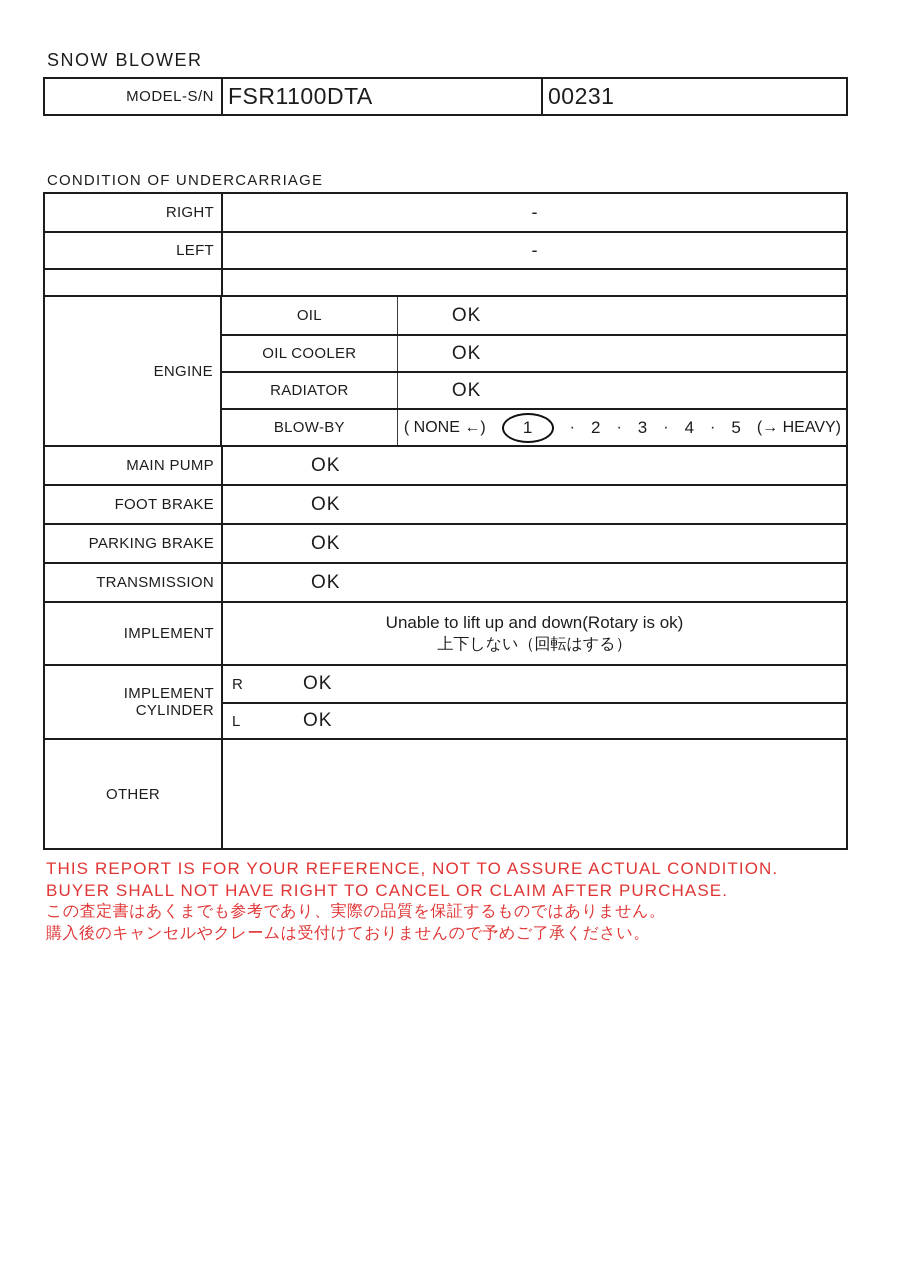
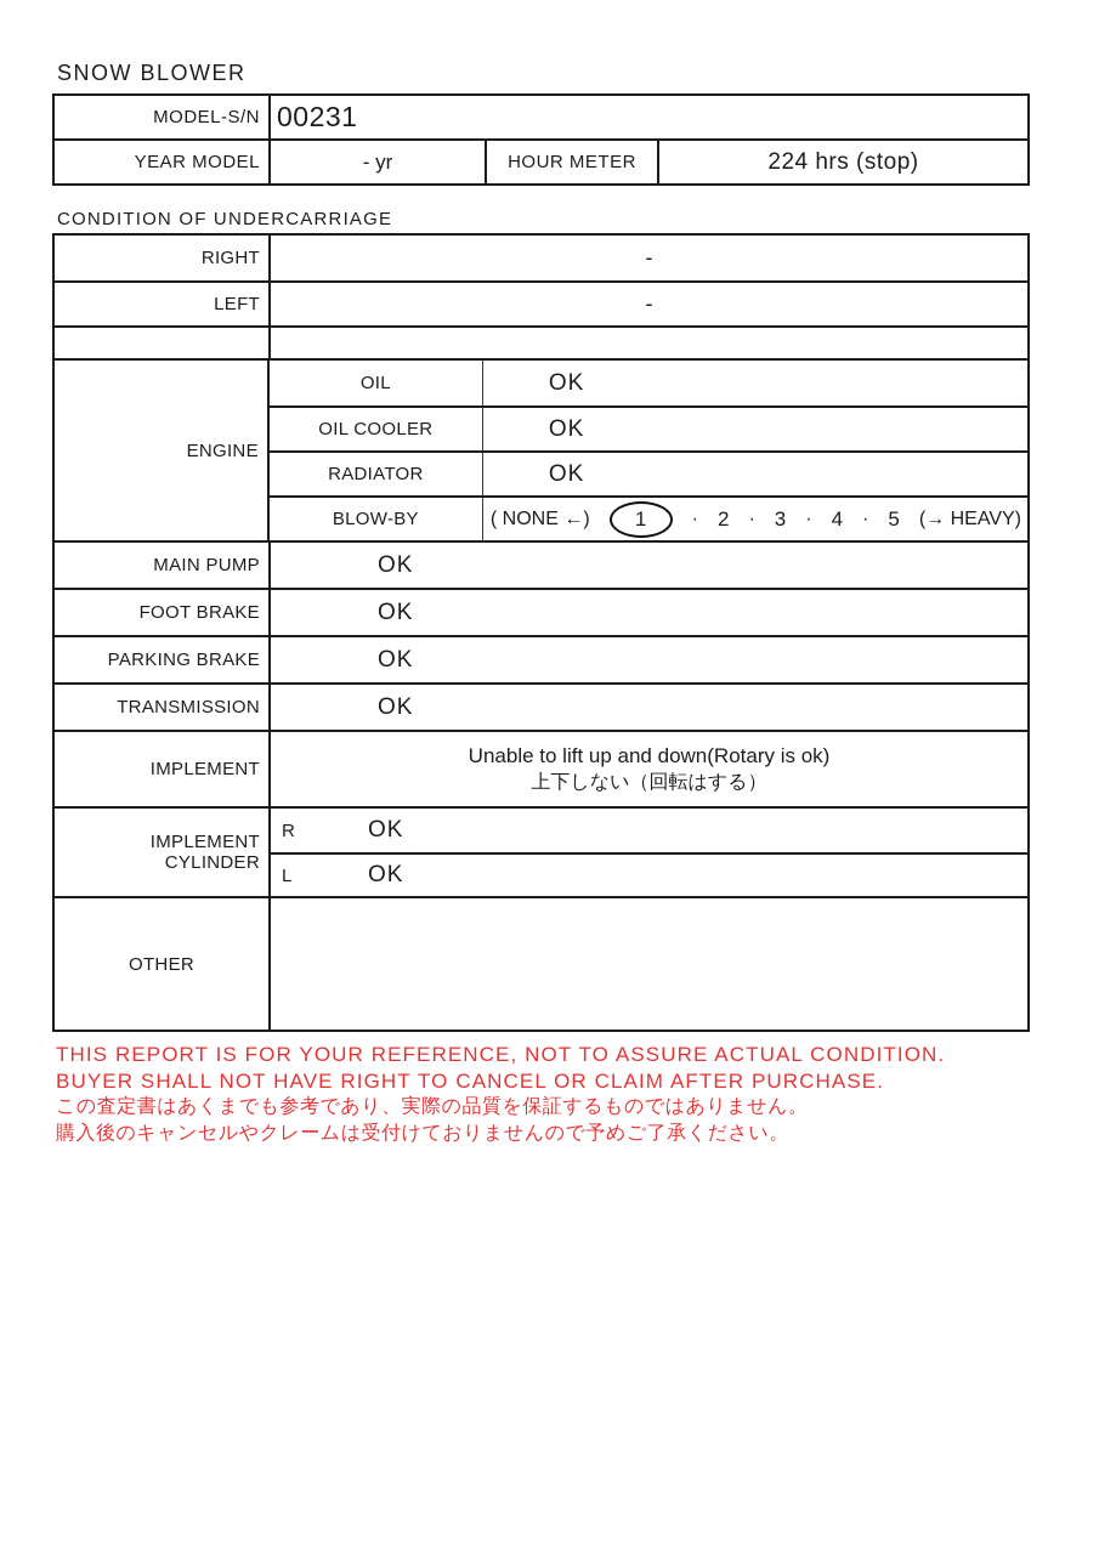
  SNOW BLOWER
  MODEL-S/N
- FSR1100DTA
  00231
+ YEAR MODEL
+ - yr
+ HOUR METER
+ 224 hrs (stop)
  CONDITION OF UNDERCARRIAGE
  RIGHT
  -
  LEFT
  -
  ENGINE
  OIL
  OK
  OIL COOLER
  OK
  RADIATOR
  OK
  BLOW-BY
  ( NONE ←)
  1
  ·
  2
  ·
  3
  ·
  4
  ·
  5
  (→ HEAVY)
  MAIN PUMP
  OK
  FOOT BRAKE
  OK
  PARKING BRAKE
  OK
  TRANSMISSION
  OK
  IMPLEMENT
  Unable to lift up and down(Rotary is ok)
  上下しない（回転はする）
  IMPLEMENT
  CYLINDER
  R
  OK
  L
  OK
  OTHER
  THIS REPORT IS FOR YOUR REFERENCE, NOT TO ASSURE ACTUAL CONDITION.
  BUYER SHALL NOT HAVE RIGHT TO CANCEL OR CLAIM AFTER PURCHASE.
  この査定書はあくまでも参考であり、実際の品質を保証するものではありません。
  購入後のキャンセルやクレームは受付けておりませんので予めご了承ください。
